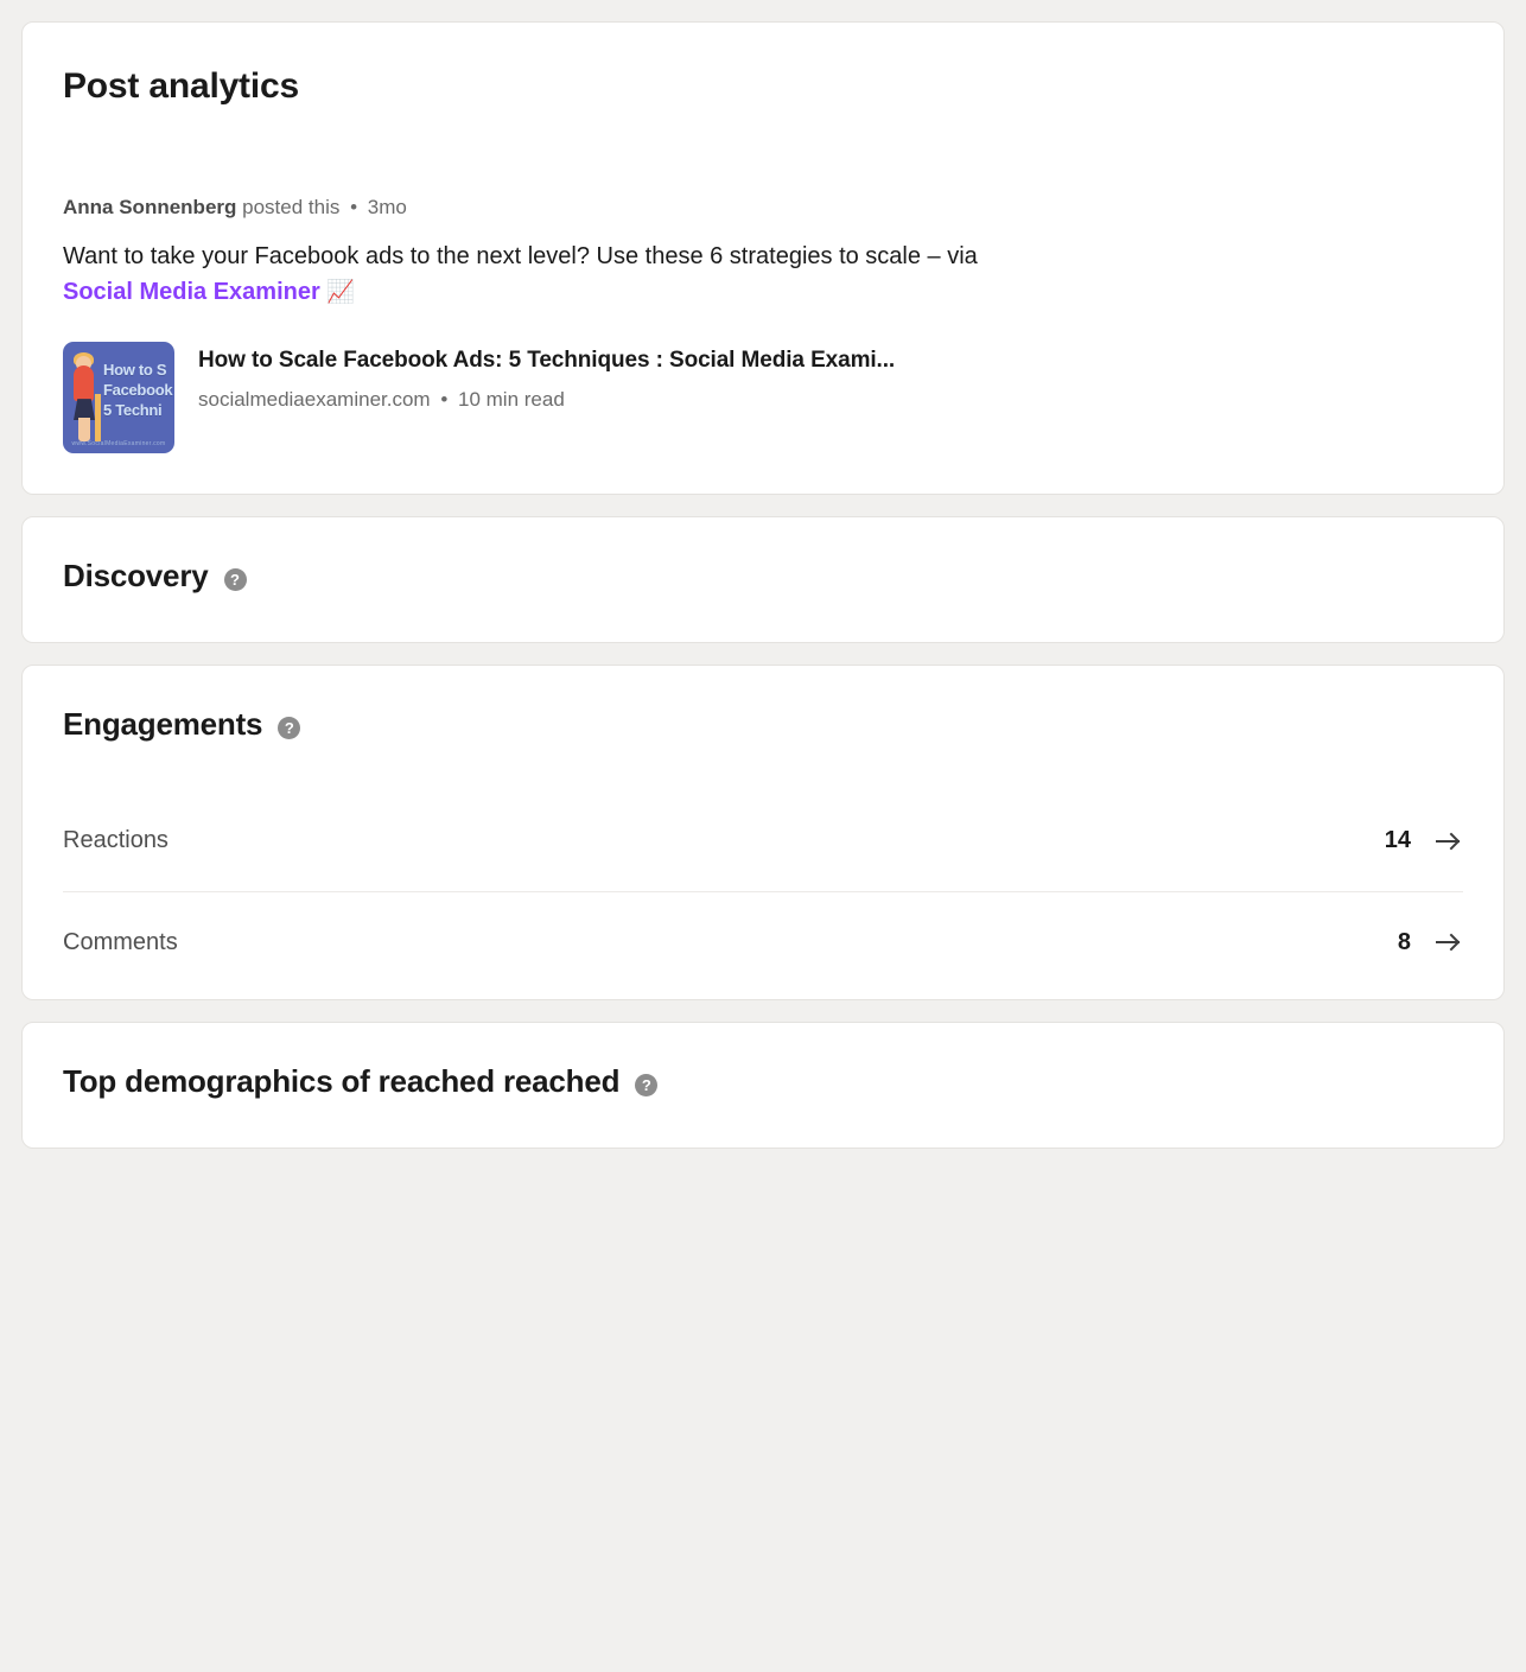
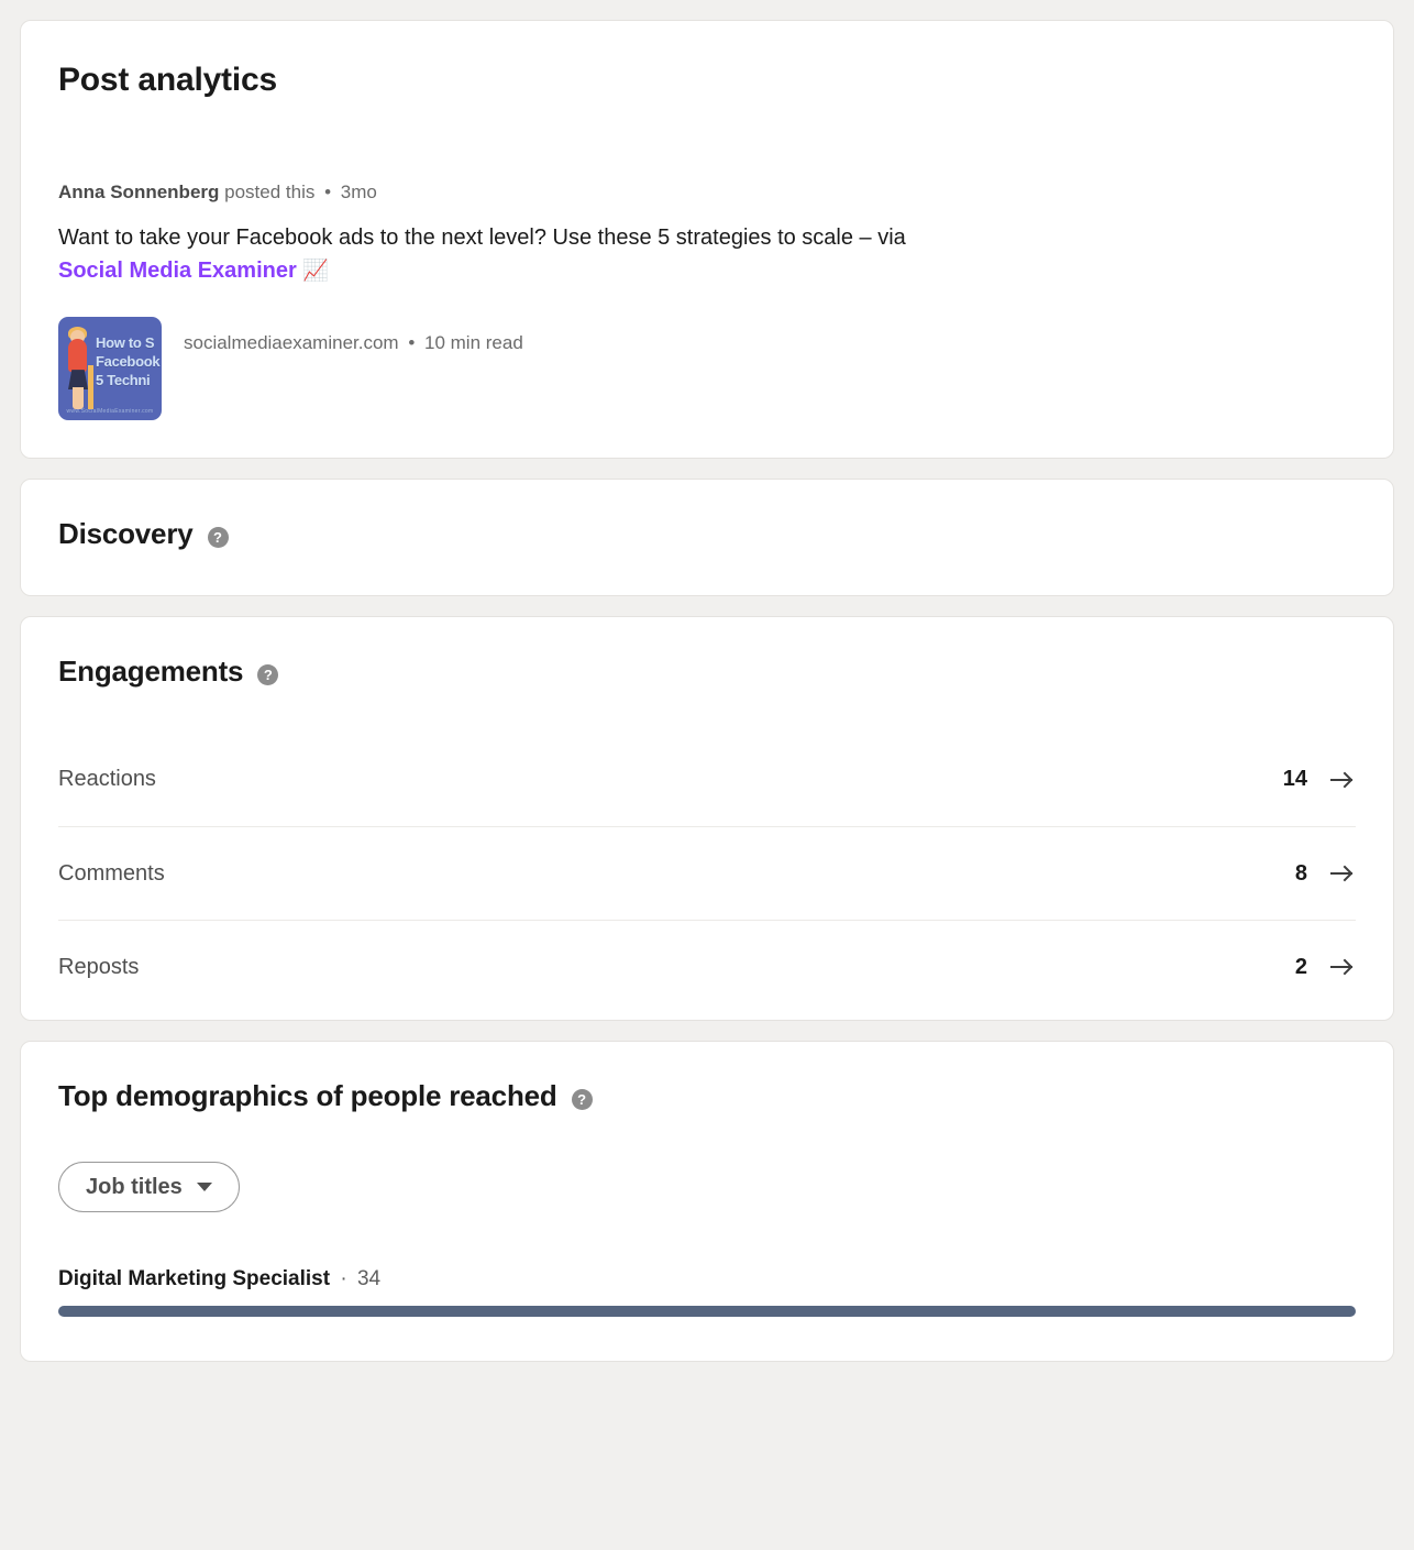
  Post analytics
  Anna Sonnenberg posted this • 3mo
- Want to take your Facebook ads to the next level? Use these 6 strategies to scale – via Social Media Examiner 📈
+ Want to take your Facebook ads to the next level? Use these 5 strategies to scale – via Social Media Examiner 📈
  How to S
  Facebook
  5 Techni
- How to Scale Facebook Ads: 5 Techniques : Social Media Exami...
  socialmediaexaminer.com • 10 min read
  Discovery
  ?
  Engagements
  ?
  Reactions
  14
  Comments
  8
+ Reposts
+ 2
- Top demographics of reached reached
+ Top demographics of people reached
  ?
+ Job titles
+ Digital Marketing Specialist · 34
